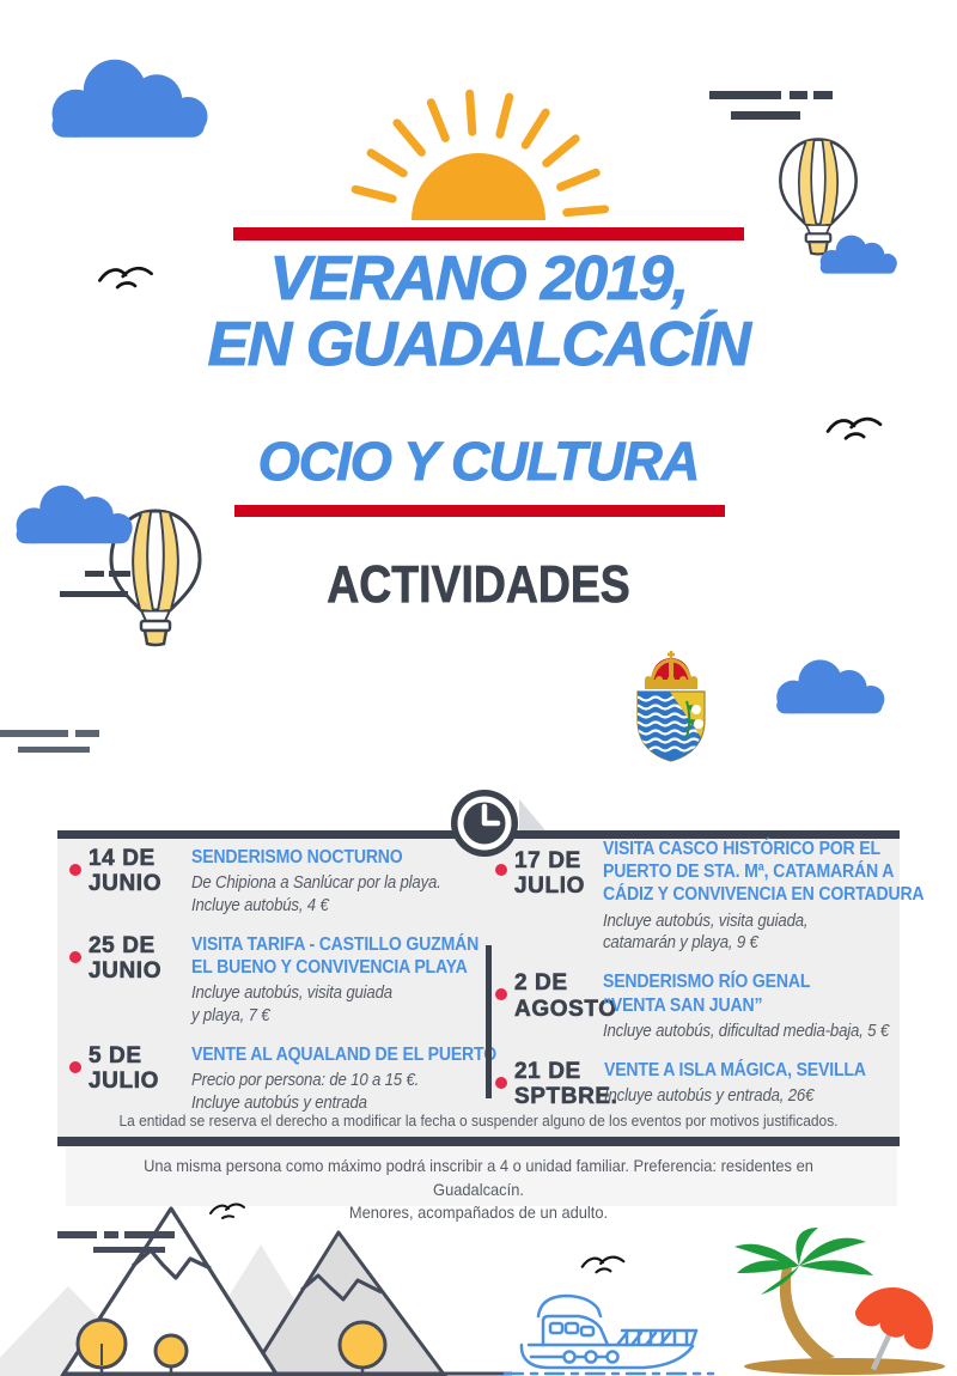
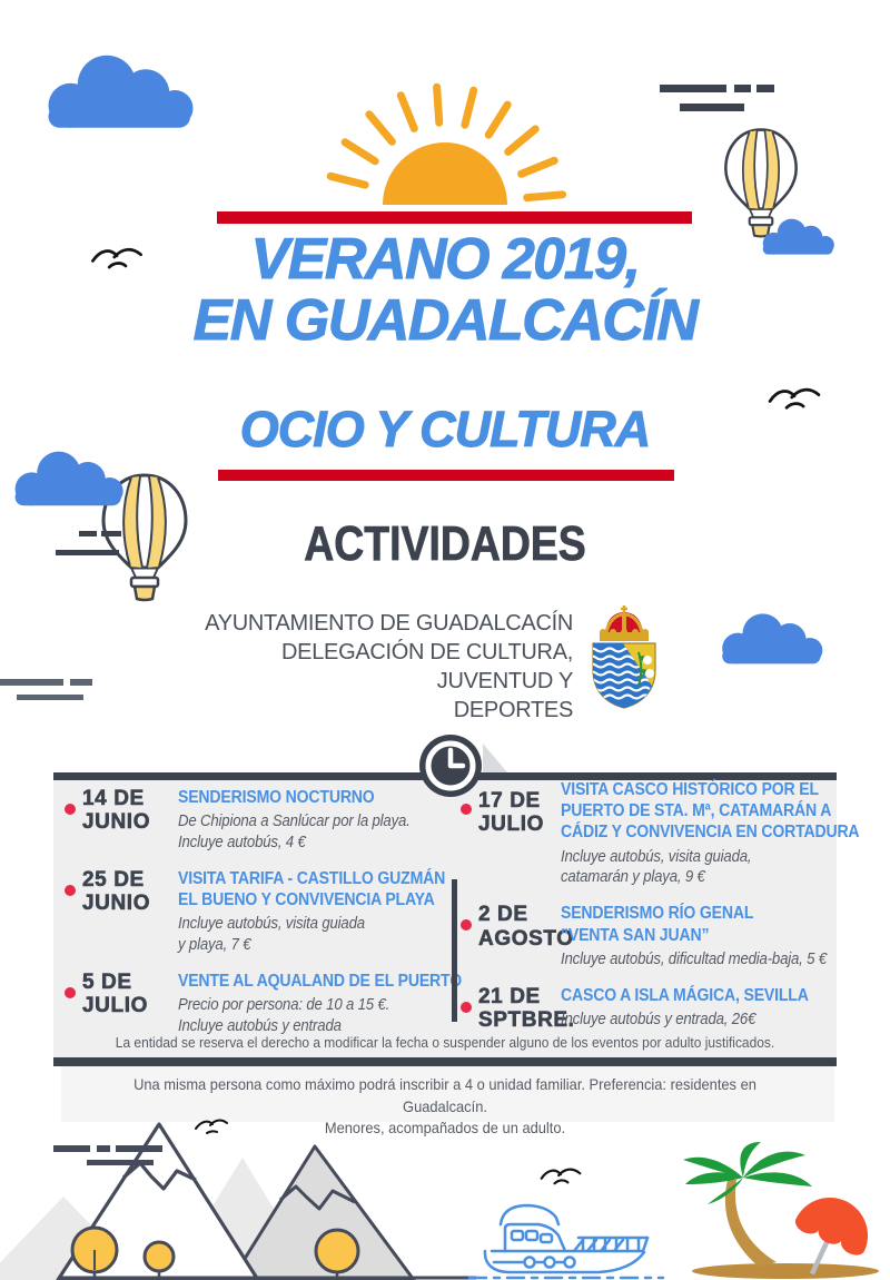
  VERANO 2019,
  EN GUADALCACÍN
  OCIO Y CULTURA
  ACTIVIDADES
+ AYUNTAMIENTO DE GUADALCACÍN
+ DELEGACIÓN DE CULTURA, JUVENTUD Y
+ DEPORTES
  14 DE
  JUNIO
  SENDERISMO NOCTURNO
  De Chipiona a Sanlúcar por la playa.
  Incluye autobús, 4 €
  25 DE
  JUNIO
  VISITA TARIFA - CASTILLO GUZMÁN
  EL BUENO Y CONVIVENCIA PLAYA
  Incluye autobús, visita guiada
  y playa, 7 €
  5 DE
  JULIO
  VENTE AL AQUALAND DE EL PUERT
  Precio por persona: de 10 a 15 €.
  Incluye autobús y entrada
  17 DE
  JULIO
  VISITA CASCO HISTÓRICO POR EL
  PUERTO DE STA. Mª, CATAMARÁN A
  CÁDIZ Y CONVIVENCIA EN CORTADURA
  Incluye autobús, visita guiada,
  catamarán y playa, 9 €
  2 DE
  AGOST
  SENDERISMO RÍO GENAL
  “VENTA SAN JUAN”
  Incluye autobús, dificultad media-baja, 5 €
  21 DE
  SPTBR
- VENTE A ISLA MÁGICA, SEVILLA
+ CASCO A ISLA MÁGICA, SEVILLA
  Incluye autobús y entrada, 26€
- La entidad se reserva el derecho a modificar la fecha o suspender alguno de los eventos por motivos justificados.
+ La entidad se reserva el derecho a modificar la fecha o suspender alguno de los eventos por adulto justificados.
  Una misma persona como máximo podrá inscribir a 4 o unidad familiar. Preferencia: residentes en Guadalcacín.
  Menores, acompañados de un adulto.
